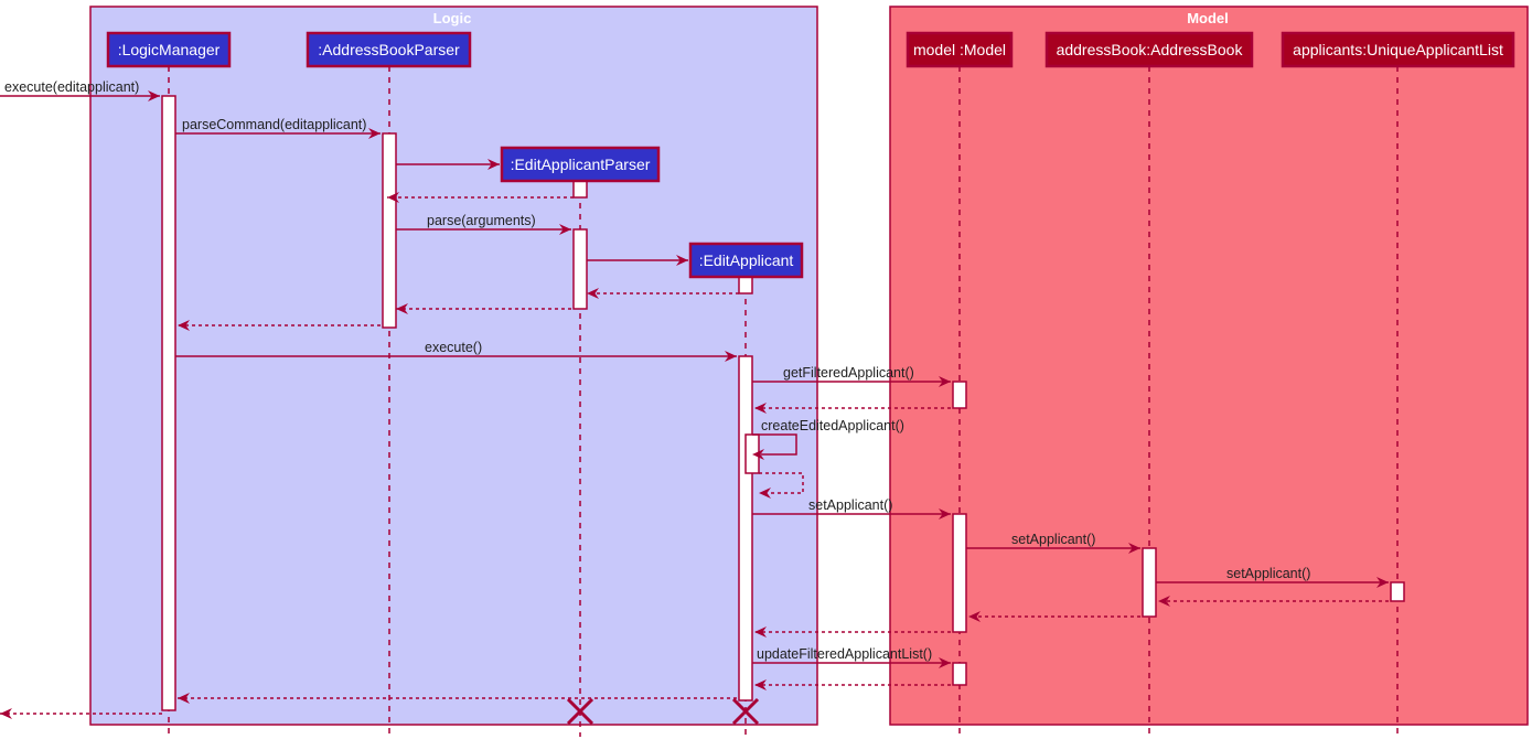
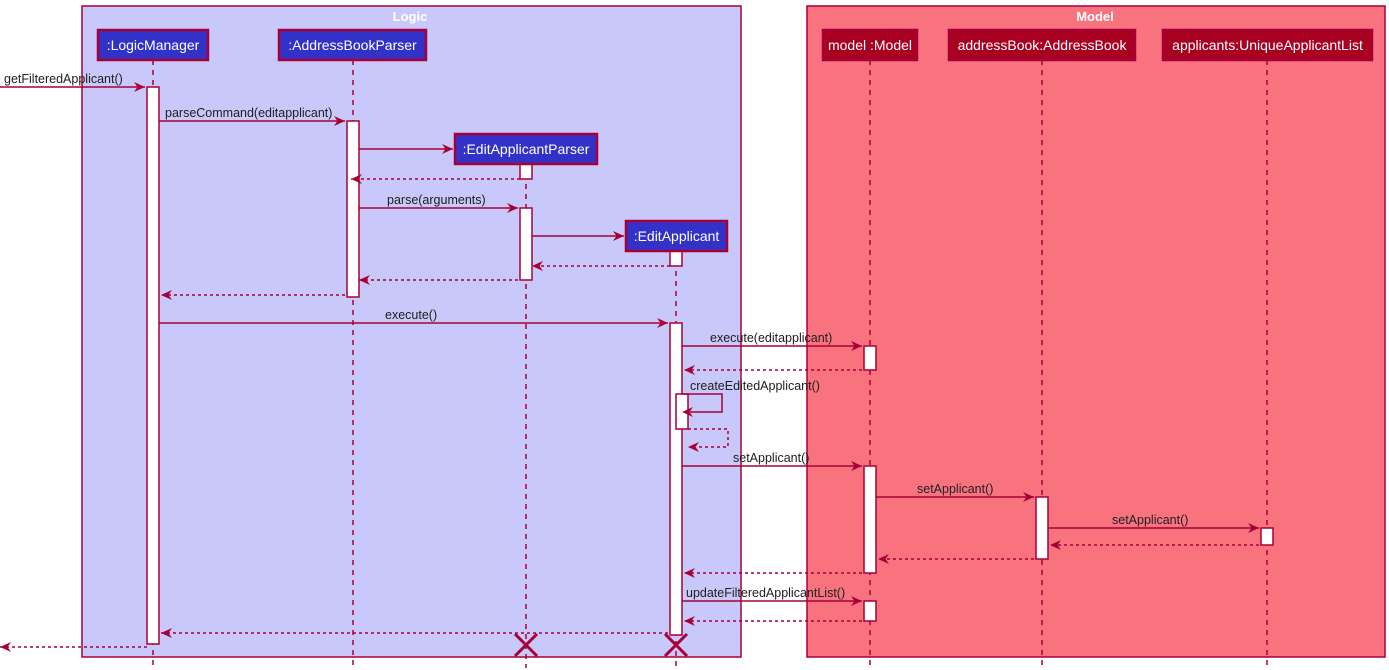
  Logic
  Model
- execute(editapplicant)
+ getFilteredApplicant()
  parseCommand(editapplicant)
  parse(arguments)
  execute()
- getFilteredApplicant()
+ execute(editapplicant)
  createEditedApplicant()
  setApplicant()
  setApplicant()
  setApplicant()
  updateFilteredApplicantList()
  :LogicManager
  :AddressBookParser
  :EditApplicantParser
  :EditApplicant
  model :Model
  addressBook:AddressBook
  applicants:UniqueApplicantList
